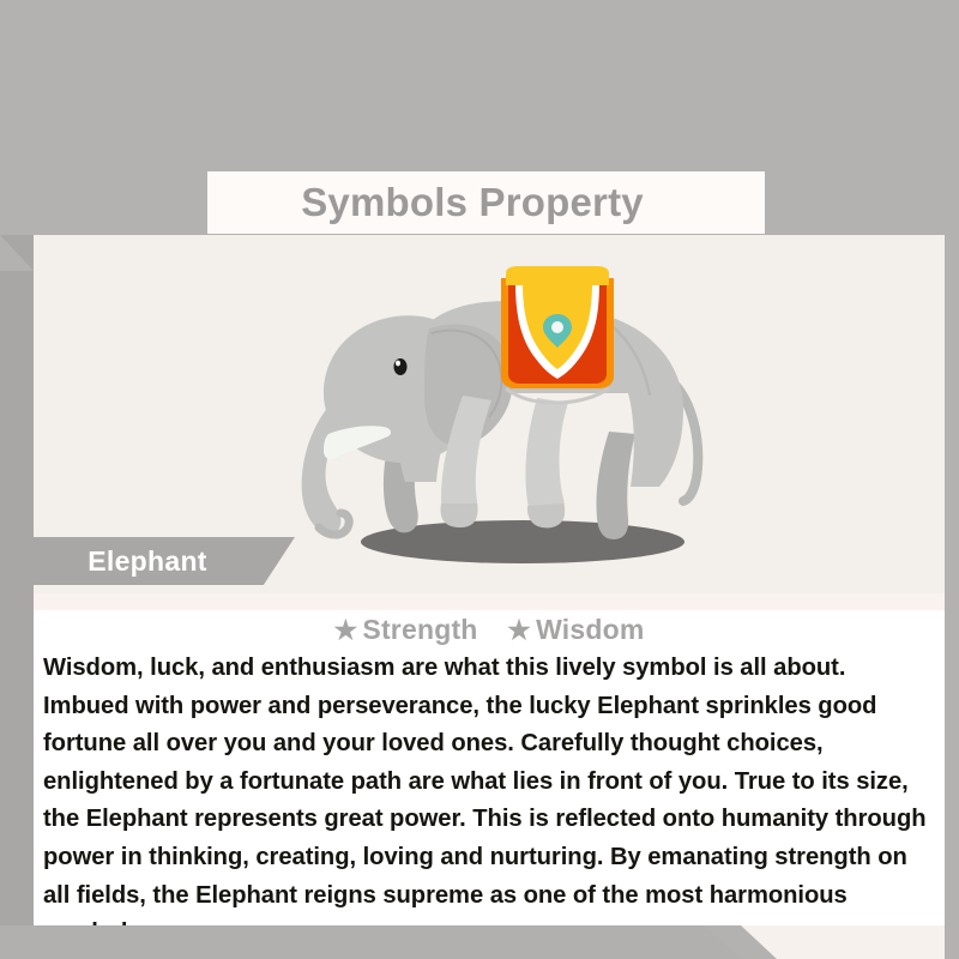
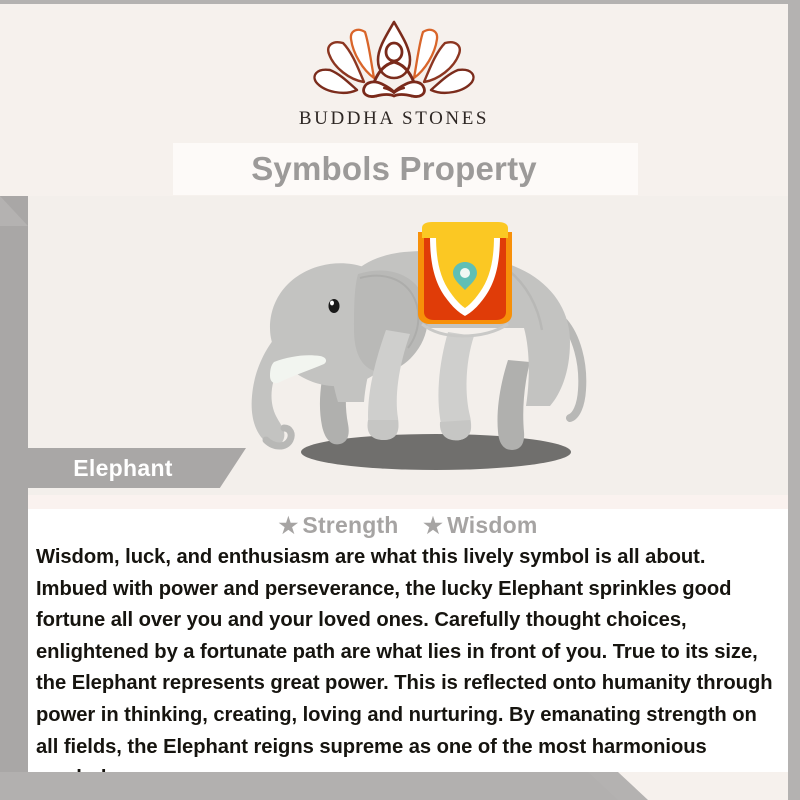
+ BUDDHA STONES
  Symbols Property
  Elephant
  ★ Strength ★ Wisdom
  Wisdom, luck, and enthusiasm are what this lively symbol is all about. Imbued with power and perseverance, the lucky Elephant sprinkles good fortune all over you and your loved ones. Carefully thought choices, enlightened by a fortunate path are what lies in front of you. True to its size, the Elephant represents great power. This is reflected onto humanity through power in thinking, creating, loving and nurturing. By emanating strength on all fields, the Elephant reigns supreme as one of the most harmonious
